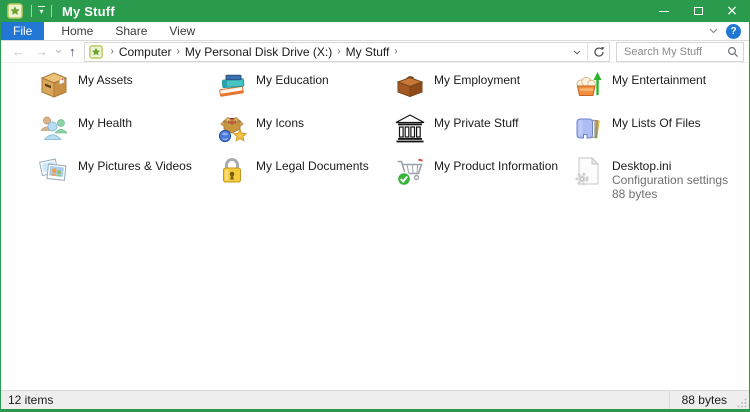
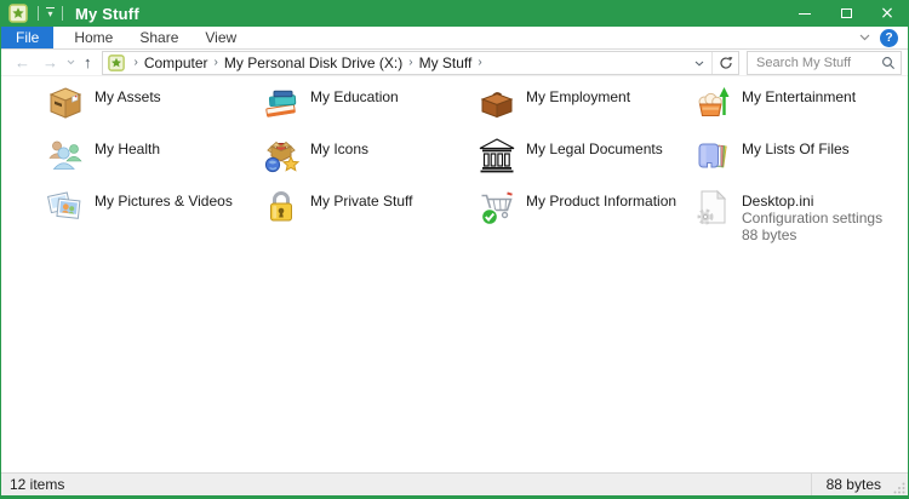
  ▾
  My Stuff
  ×
  File
  Home
  Share
  View
  ?
  ←
  →
  ↑
  ›
  Computer
  ›
  My Personal Disk Drive (X:)
  ›
  My Stuff
  ›
  Search My Stuff
  My Assets
  My Education
  My Employment
  My Entertainment
  My Health
  My Icons
- My Private Stuff
+ My Legal Documents
  My Lists Of Files
  My Pictures & Videos
- My Legal Documents
+ My Private Stuff
  My Product Information
  Desktop.ini
  Configuration settings
  88 bytes
  12 items
  88 bytes
